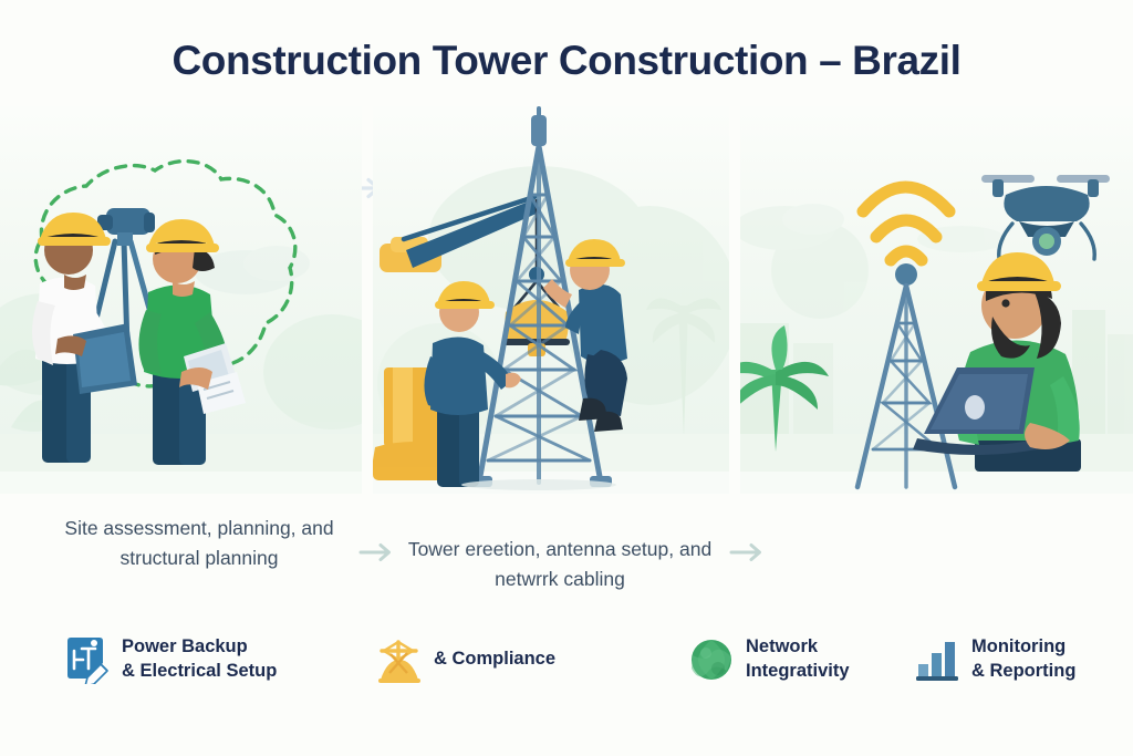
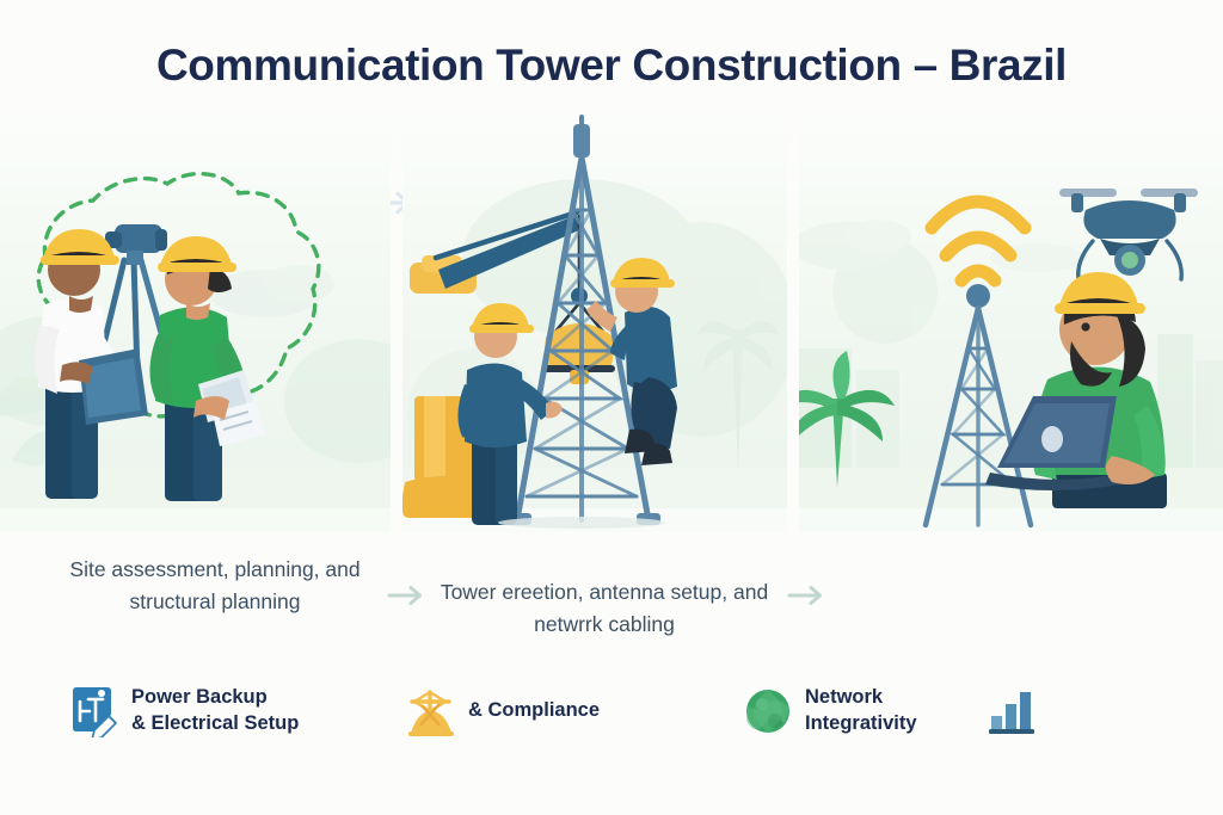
- Construction Tower Construction – Brazil
+ Communication Tower Construction – Brazil
  Site assessment, planning, and structural planning
  Tower ereetion, antenna setup, and netwrrk cabling
  Power Backup
  & Electrical Setup
  & Compliance
  Network
  Integrativity
- Monitoring
- & Reporting
